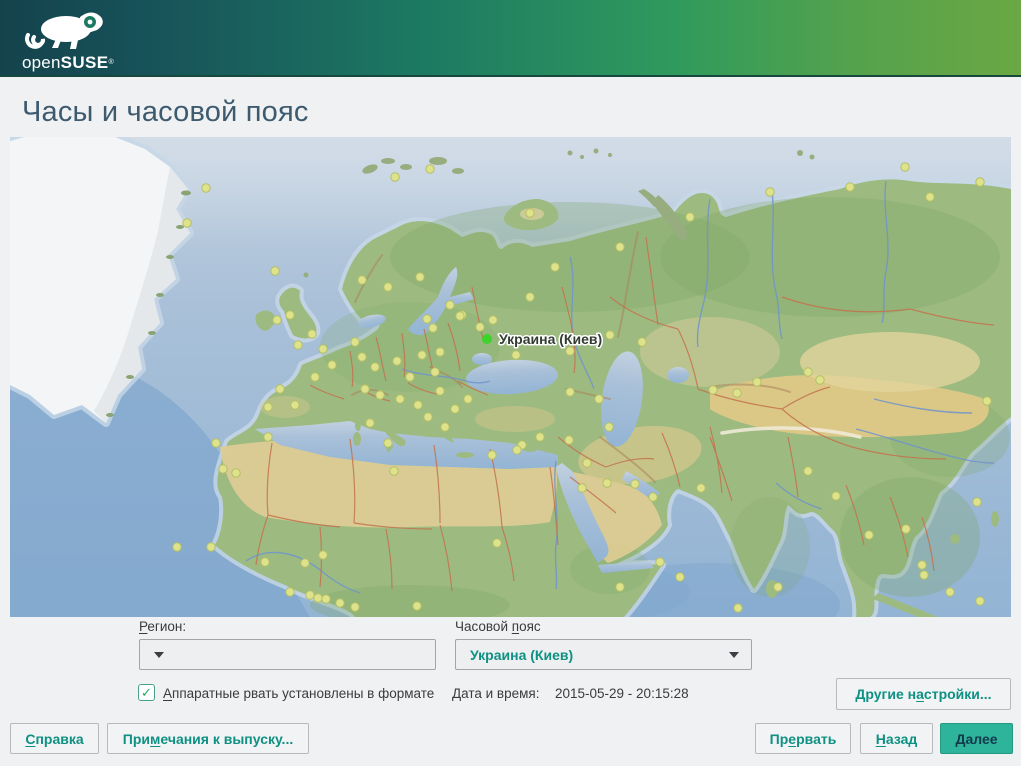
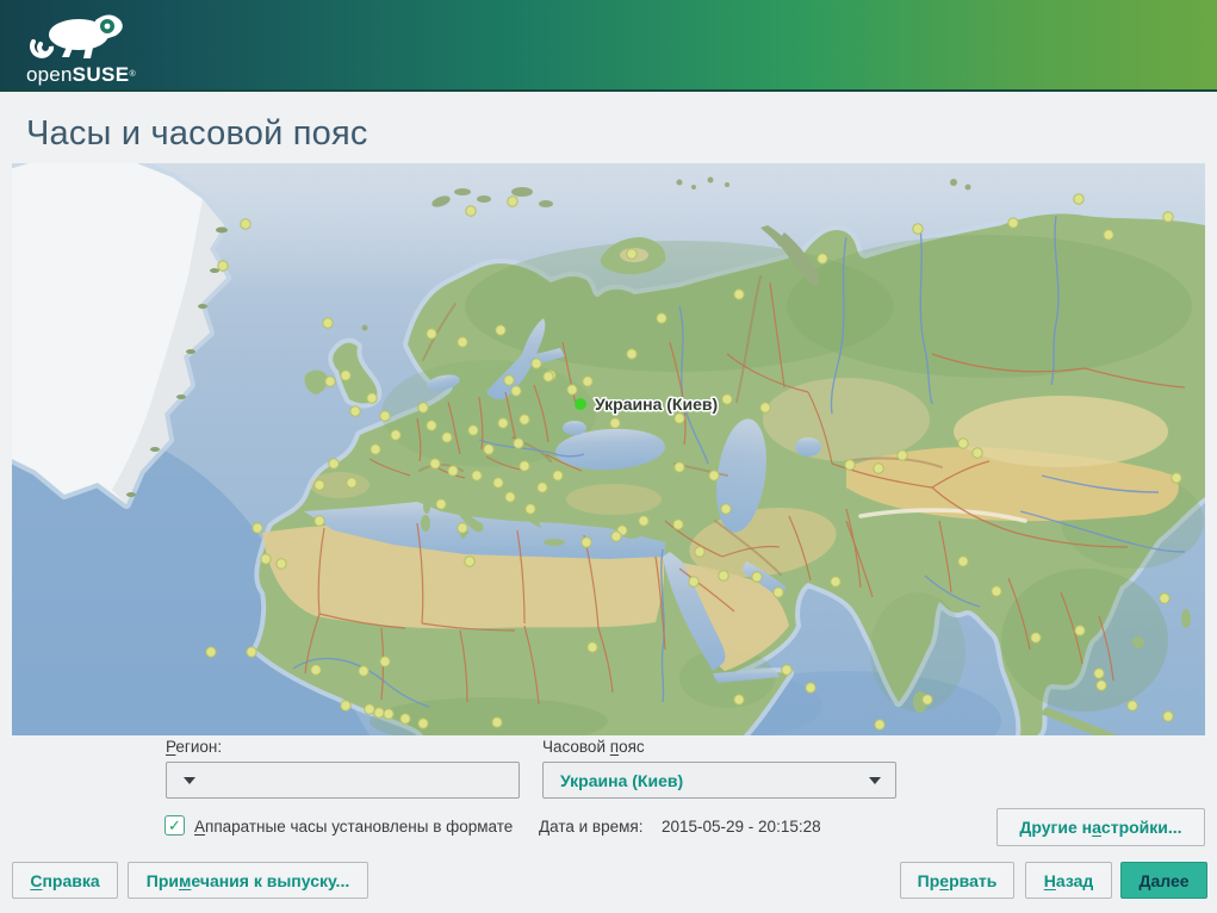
  openSUSE
  Часы и часовой пояс
  Украина (Киев)
  Регион:
  Часовой пояс
  Украина (Киев)
  ✓
- Аппаратные рвать установлены в формате
+ Аппаратные часы установлены в формате
  Дата и время: 2015-05-29 - 20:15:28
  Другие настройки...
  Справка
  Примечания к выпуску...
  Прервать
  Назад
  Далее
